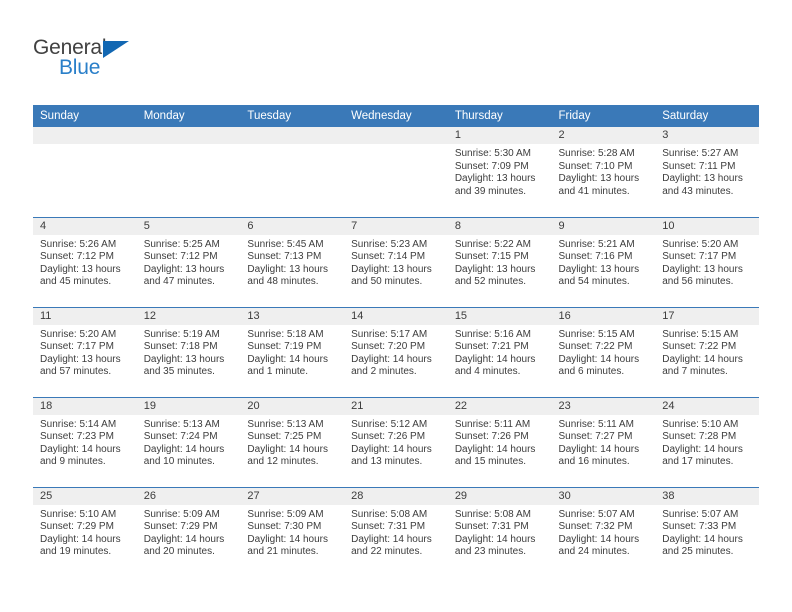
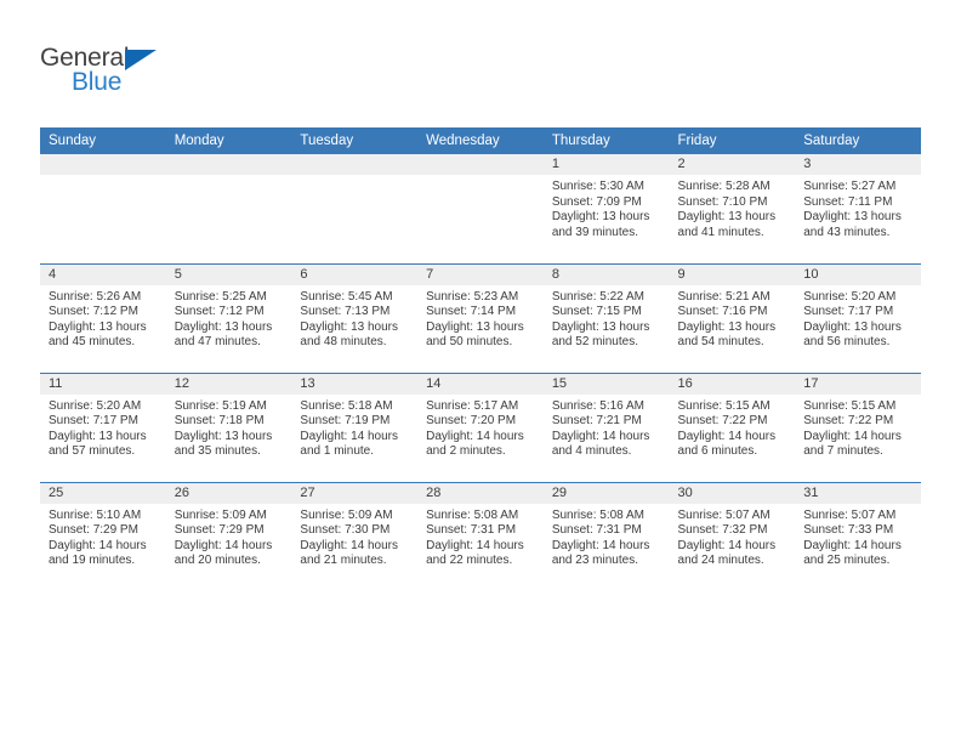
  General
  Blue
  Sunday	Monday	Tuesday	Wednesday	Thursday	Friday	Saturday
  				1Sunrise: 5:30 AMSunset: 7:09 PMDaylight: 13 hoursand 39 minutes.	2Sunrise: 5:28 AMSunset: 7:10 PMDaylight: 13 hoursand 41 minutes.	3Sunrise: 5:27 AMSunset: 7:11 PMDaylight: 13 hoursand 43 minutes.
  4Sunrise: 5:26 AMSunset: 7:12 PMDaylight: 13 hoursand 45 minutes.	5Sunrise: 5:25 AMSunset: 7:12 PMDaylight: 13 hoursand 47 minutes.	6Sunrise: 5:45 AMSunset: 7:13 PMDaylight: 13 hoursand 48 minutes.	7Sunrise: 5:23 AMSunset: 7:14 PMDaylight: 13 hoursand 50 minutes.	8Sunrise: 5:22 AMSunset: 7:15 PMDaylight: 13 hoursand 52 minutes.	9Sunrise: 5:21 AMSunset: 7:16 PMDaylight: 13 hoursand 54 minutes.	10Sunrise: 5:20 AMSunset: 7:17 PMDaylight: 13 hoursand 56 minutes.
  11Sunrise: 5:20 AMSunset: 7:17 PMDaylight: 13 hoursand 57 minutes.	12Sunrise: 5:19 AMSunset: 7:18 PMDaylight: 13 hoursand 35 minutes.	13Sunrise: 5:18 AMSunset: 7:19 PMDaylight: 14 hoursand 1 minute.	14Sunrise: 5:17 AMSunset: 7:20 PMDaylight: 14 hoursand 2 minutes.	15Sunrise: 5:16 AMSunset: 7:21 PMDaylight: 14 hoursand 4 minutes.	16Sunrise: 5:15 AMSunset: 7:22 PMDaylight: 14 hoursand 6 minutes.	17Sunrise: 5:15 AMSunset: 7:22 PMDaylight: 14 hoursand 7 minutes.
- 18Sunrise: 5:14 AMSunset: 7:23 PMDaylight: 14 hoursand 9 minutes.	19Sunrise: 5:13 AMSunset: 7:24 PMDaylight: 14 hoursand 10 minutes.	20Sunrise: 5:13 AMSunset: 7:25 PMDaylight: 14 hoursand 12 minutes.	21Sunrise: 5:12 AMSunset: 7:26 PMDaylight: 14 hoursand 13 minutes.	22Sunrise: 5:11 AMSunset: 7:26 PMDaylight: 14 hoursand 15 minutes.	23Sunrise: 5:11 AMSunset: 7:27 PMDaylight: 14 hoursand 16 minutes.	24Sunrise: 5:10 AMSunset: 7:28 PMDaylight: 14 hoursand 17 minutes.
- 25Sunrise: 5:10 AMSunset: 7:29 PMDaylight: 14 hoursand 19 minutes.	26Sunrise: 5:09 AMSunset: 7:29 PMDaylight: 14 hoursand 20 minutes.	27Sunrise: 5:09 AMSunset: 7:30 PMDaylight: 14 hoursand 21 minutes.	28Sunrise: 5:08 AMSunset: 7:31 PMDaylight: 14 hoursand 22 minutes.	29Sunrise: 5:08 AMSunset: 7:31 PMDaylight: 14 hoursand 23 minutes.	30Sunrise: 5:07 AMSunset: 7:32 PMDaylight: 14 hoursand 24 minutes.	38Sunrise: 5:07 AMSunset: 7:33 PMDaylight: 14 hoursand 25 minutes.
+ 25Sunrise: 5:10 AMSunset: 7:29 PMDaylight: 14 hoursand 19 minutes.	26Sunrise: 5:09 AMSunset: 7:29 PMDaylight: 14 hoursand 20 minutes.	27Sunrise: 5:09 AMSunset: 7:30 PMDaylight: 14 hoursand 21 minutes.	28Sunrise: 5:08 AMSunset: 7:31 PMDaylight: 14 hoursand 22 minutes.	29Sunrise: 5:08 AMSunset: 7:31 PMDaylight: 14 hoursand 23 minutes.	30Sunrise: 5:07 AMSunset: 7:32 PMDaylight: 14 hoursand 24 minutes.	31Sunrise: 5:07 AMSunset: 7:33 PMDaylight: 14 hoursand 25 minutes.
